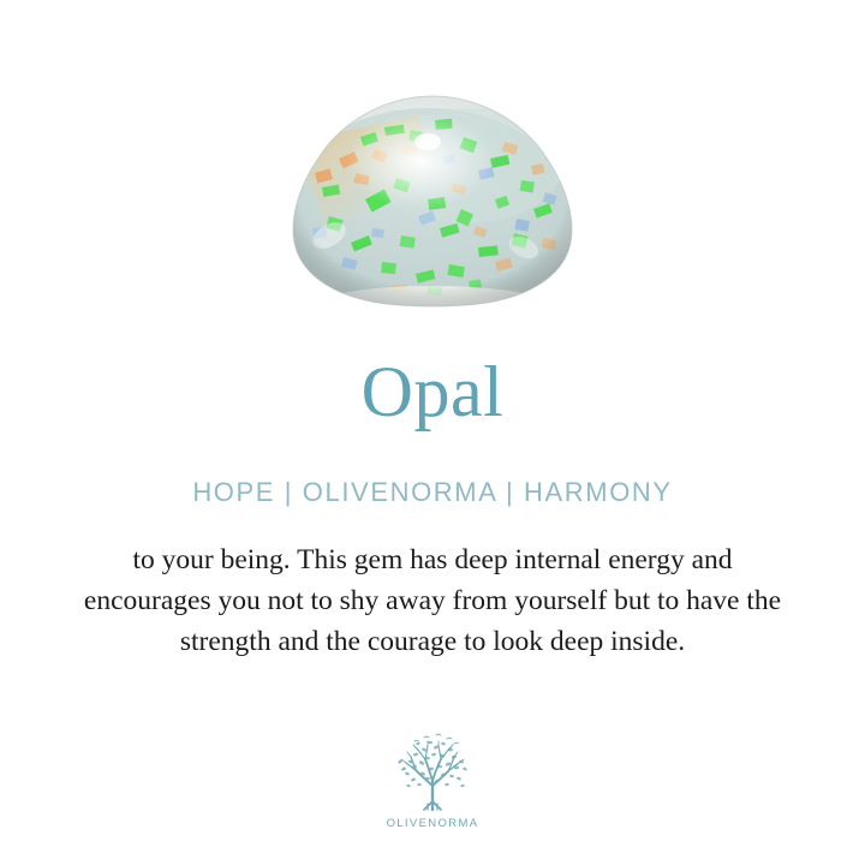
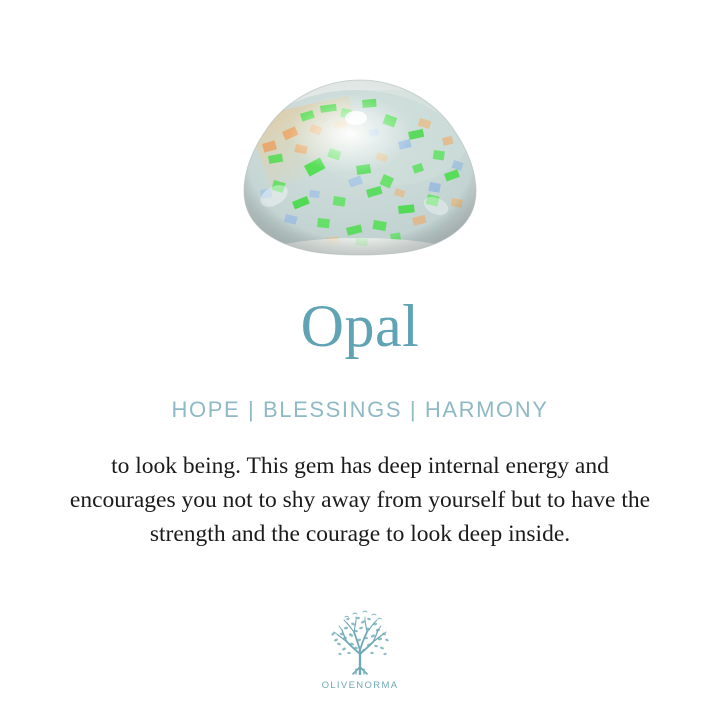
  Opal
- HOPE | OLIVENORMA | HARMONY
+ HOPE | BLESSINGS | HARMONY
- to your being. This gem has deep internal energy and
+ to look being. This gem has deep internal energy and
  encourages you not to shy away from yourself but to have the
  strength and the courage to look deep inside.
  OLIVENORMA
